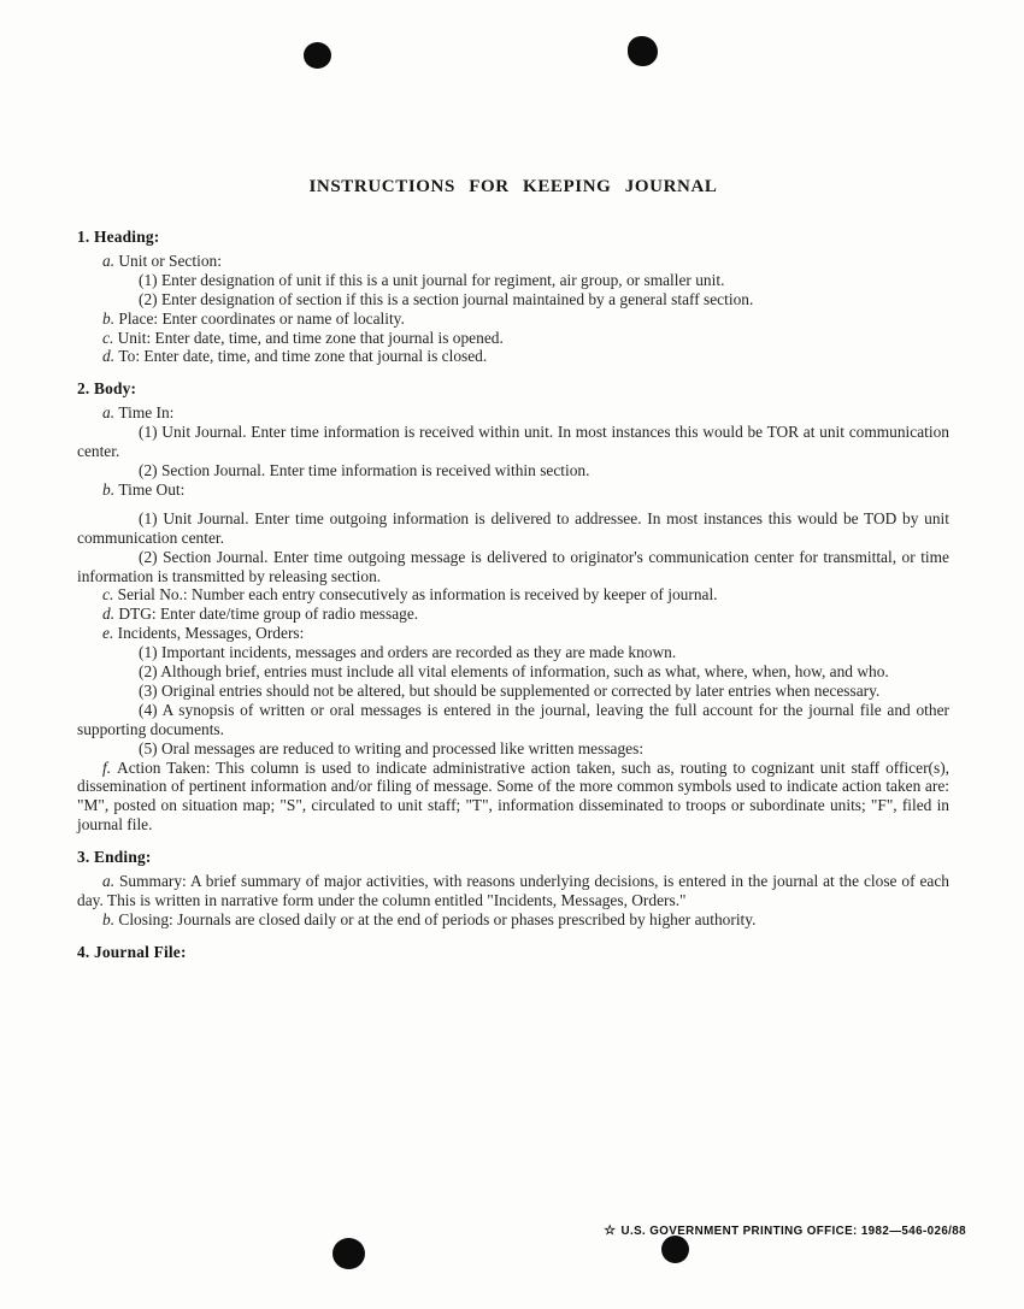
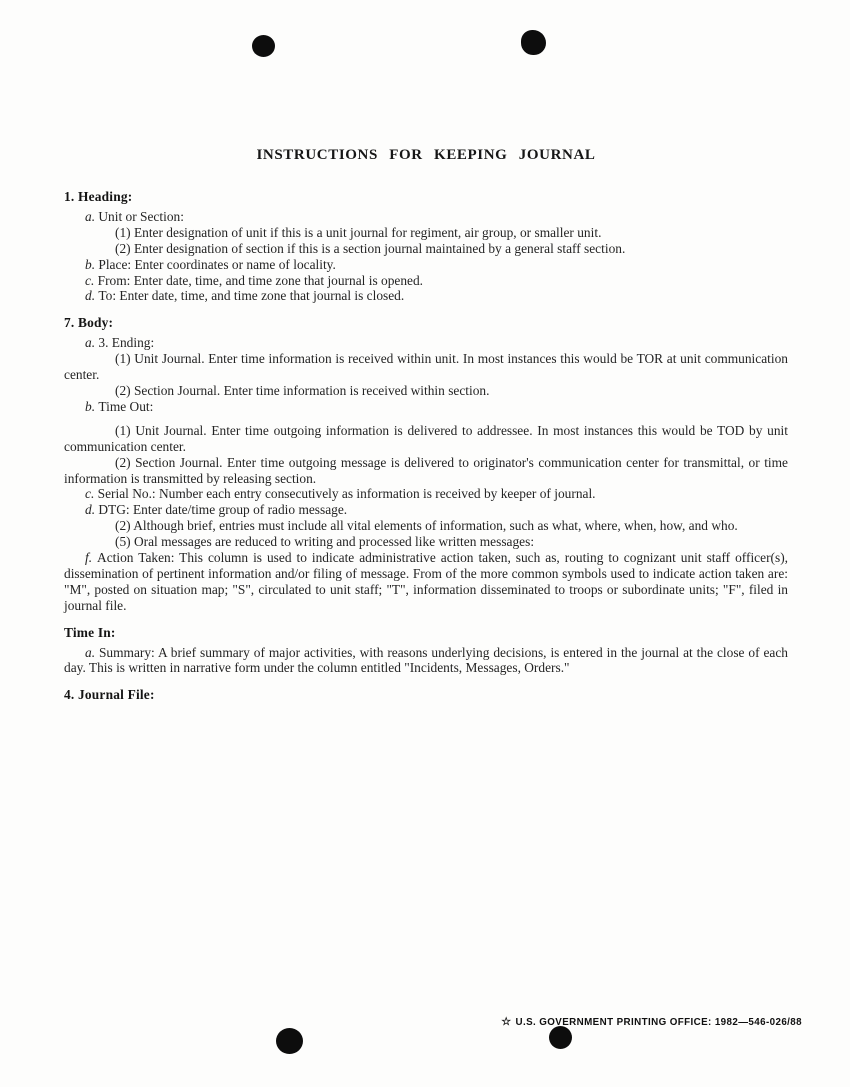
  INSTRUCTIONS FOR KEEPING JOURNAL
  1. Heading:
  a. Unit or Section:
  (1) Enter designation of unit if this is a unit journal for regiment, air group, or smaller unit.
  (2) Enter designation of section if this is a section journal maintained by a general staff section.
  b. Place: Enter coordinates or name of locality.
- c. Unit: Enter date, time, and time zone that journal is opened.
+ c. From: Enter date, time, and time zone that journal is opened.
  d. To: Enter date, time, and time zone that journal is closed.
- 2. Body:
+ 7. Body:
- a. Time In:
+ a. 3. Ending:
  (1) Unit Journal. Enter time information is received within unit. In most instances this would be TOR at unit communication center.
  (2) Section Journal. Enter time information is received within section.
  b. Time Out:
  (1) Unit Journal. Enter time outgoing information is delivered to addressee. In most instances this would be TOD by unit communication center.
  (2) Section Journal. Enter time outgoing message is delivered to originator's communication center for transmittal, or time information is transmitted by releasing section.
  c. Serial No.: Number each entry consecutively as information is received by keeper of journal.
  d. DTG: Enter date/time group of radio message.
- e. Incidents, Messages, Orders:
- (1) Important incidents, messages and orders are recorded as they are made known.
  (2) Although brief, entries must include all vital elements of information, such as what, where, when, how, and who.
- (3) Original entries should not be altered, but should be supplemented or corrected by later entries when necessary.
- (4) A synopsis of written or oral messages is entered in the journal, leaving the full account for the journal file and other supporting documents.
  (5) Oral messages are reduced to writing and processed like written messages:
- f. Action Taken: This column is used to indicate administrative action taken, such as, routing to cognizant unit staff officer(s), dissemination of pertinent information and/or filing of message. Some of the more common symbols used to indicate action taken are: "M", posted on situation map; "S", circulated to unit staff; "T", information disseminated to troops or subordinate units; "F", filed in journal file.
+ f. Action Taken: This column is used to indicate administrative action taken, such as, routing to cognizant unit staff officer(s), dissemination of pertinent information and/or filing of message. From of the more common symbols used to indicate action taken are: "M", posted on situation map; "S", circulated to unit staff; "T", information disseminated to troops or subordinate units; "F", filed in journal file.
- 3. Ending:
+ Time In:
  a. Summary: A brief summary of major activities, with reasons underlying decisions, is entered in the journal at the close of each day. This is written in narrative form under the column entitled "Incidents, Messages, Orders."
- b. Closing: Journals are closed daily or at the end of periods or phases prescribed by higher authority.
  4. Journal File:
  ☆ U.S. GOVERNMENT PRINTING OFFICE: 1982—546-026/88
